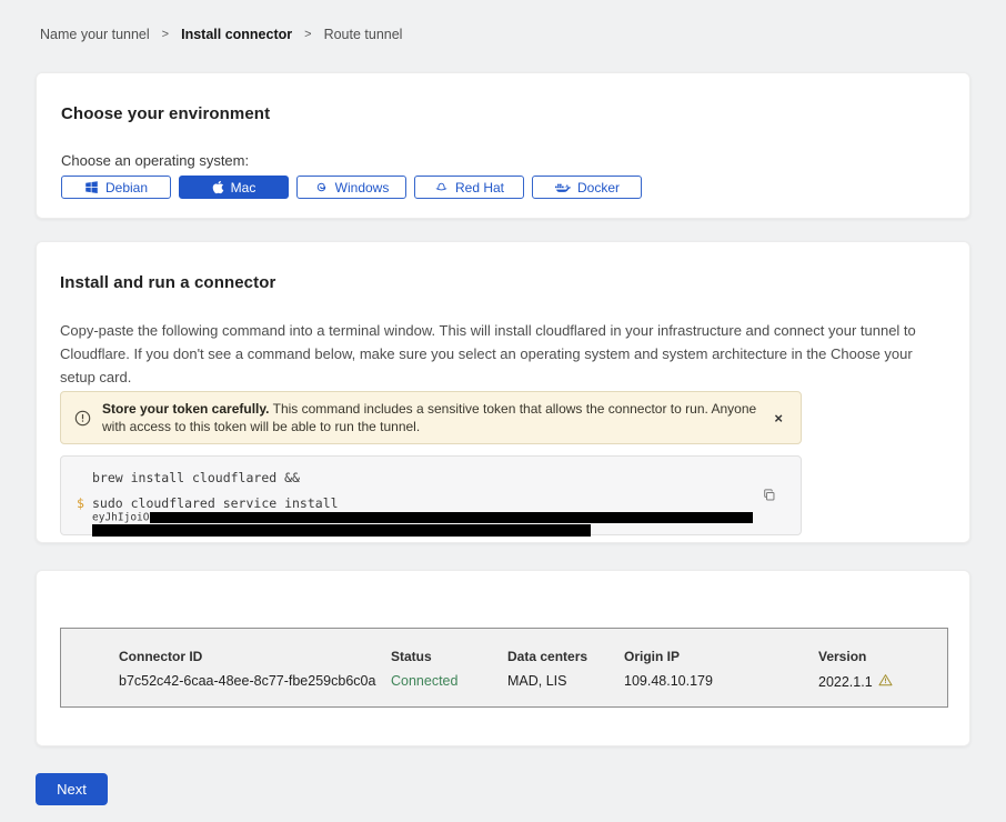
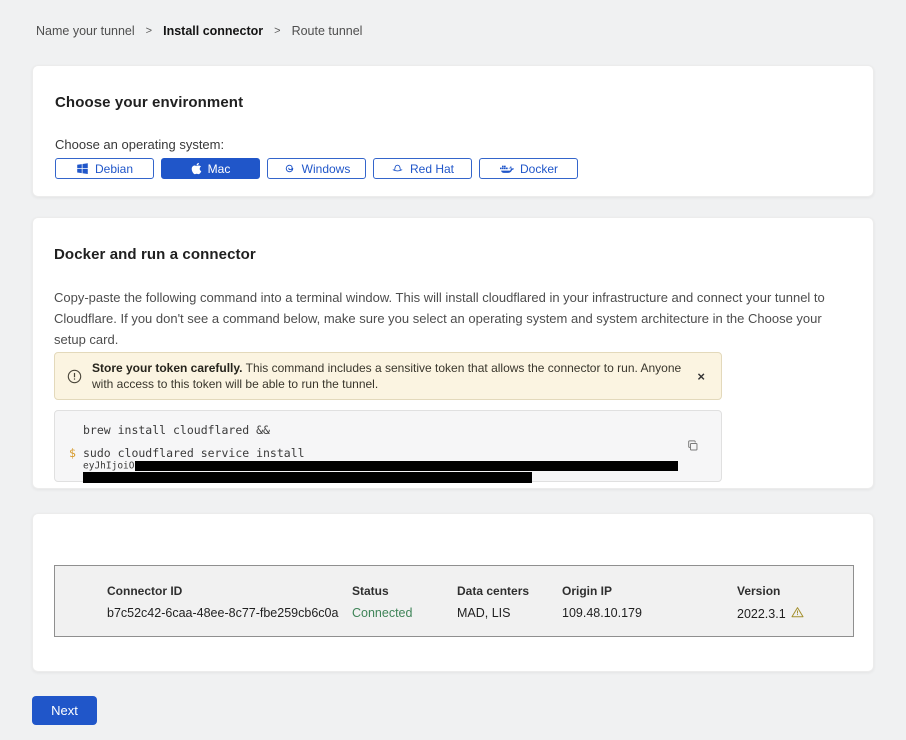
  Name your tunnel
  >
  Install connector
  >
  Route tunnel
  Choose your environment
  Choose an operating system:
  Debian
  Mac
  Windows
  Red Hat
  Docker
- Install and run a connector
+ Docker and run a connector
  Copy-paste the following command into a terminal window. This will install cloudflared in your infrastructure and connect your tunnel to Cloudflare. If you don't see a command below, make sure you select an operating system and system architecture in the Choose your setup card.
  Store your token carefully. This command includes a sensitive token that allows the connector to run. Anyone with access to this token will be able to run the tunnel.
  ×
  brew install cloudflared &&
  $
  sudo cloudflared service install
  eyJhIjoiO
  Connector ID
  b7c52c42-6caa-48ee-8c77-fbe259cb6c0a
  Status
  Connected
  Data centers
  MAD, LIS
  Origin IP
  109.48.10.179
  Version
- 2022.1.1
+ 2022.3.1
  Next
